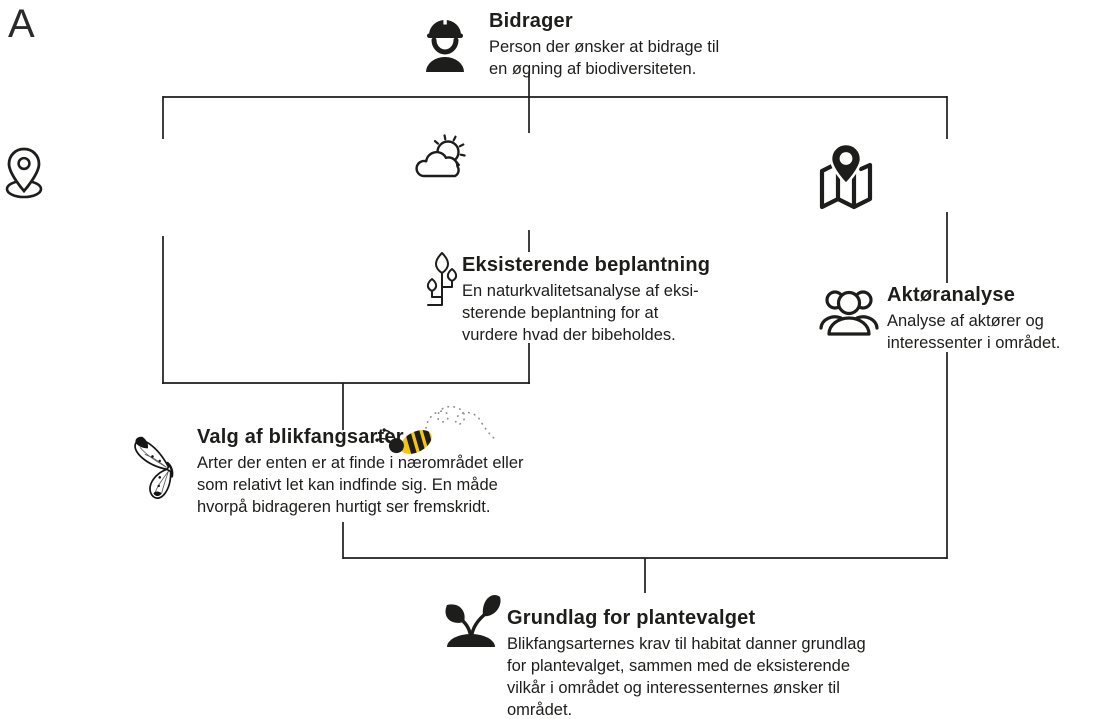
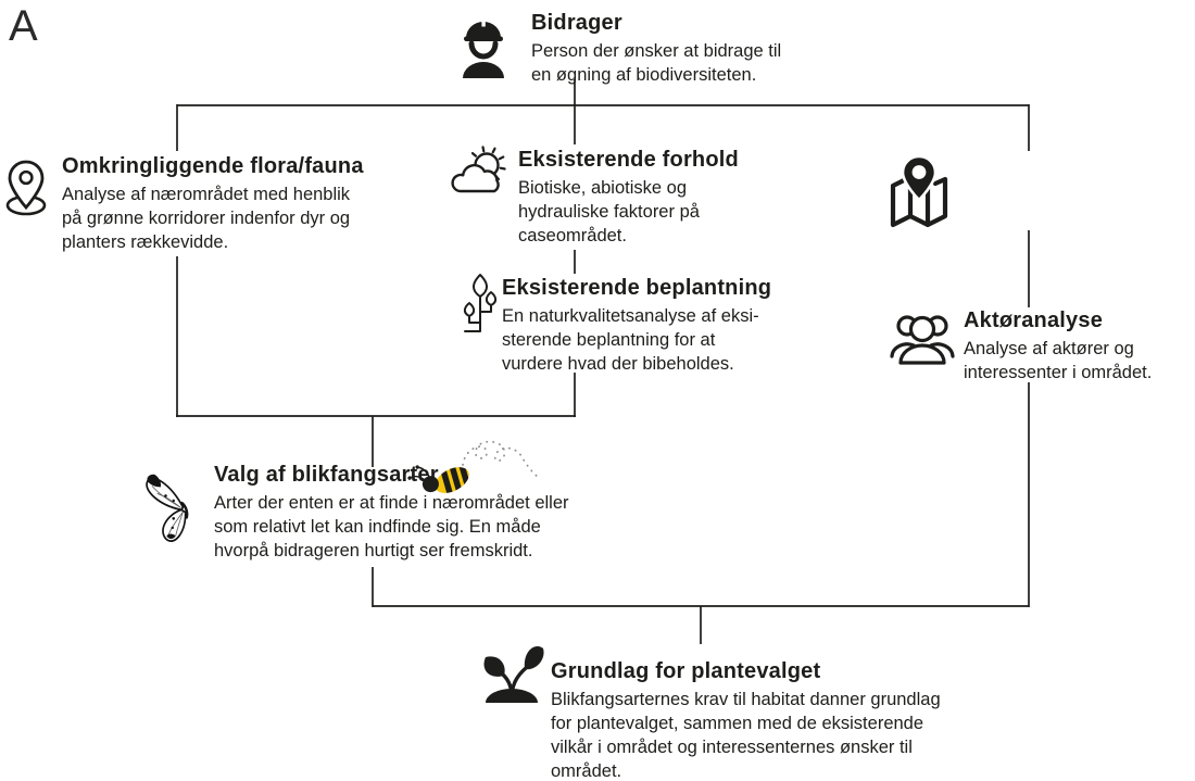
  A
  Bidrager
  Person der ønsker at bidrage til
  en øgning af biodiversiteten.
+ Omkringliggende flora/fauna
+ Analyse af nærområdet med henblik
+ på grønne korridorer indenfor dyr og
+ planters rækkevidde.
+ Eksisterende forhold
+ Biotiske, abiotiske og
+ hydrauliske faktorer på
+ caseområdet.
  Eksisterende beplantning
  En naturkvalitetsanalyse af eksi-
  sterende beplantning for at
  vurdere hvad der bibeholdes.
  Aktøranalyse
  Analyse af aktører og
  interessenter i området.
  Valg af blikfangsarter
  Arter der enten er at finde i nærområdet eller
  som relativt let kan indfinde sig. En måde
  hvorpå bidrageren hurtigt ser fremskridt.
  Grundlag for plantevalget
  Blikfangsarternes krav til habitat danner grundlag
  for plantevalget, sammen med de eksisterende
  vilkår i området og interessenternes ønsker til
  området.
